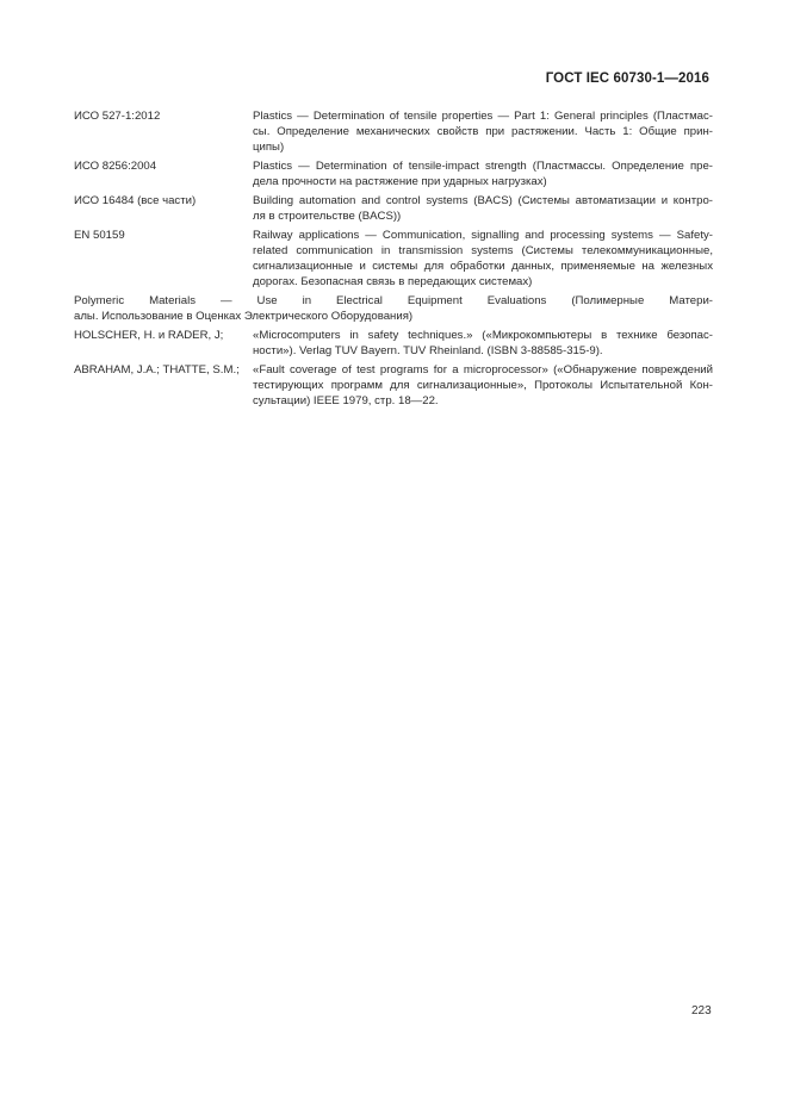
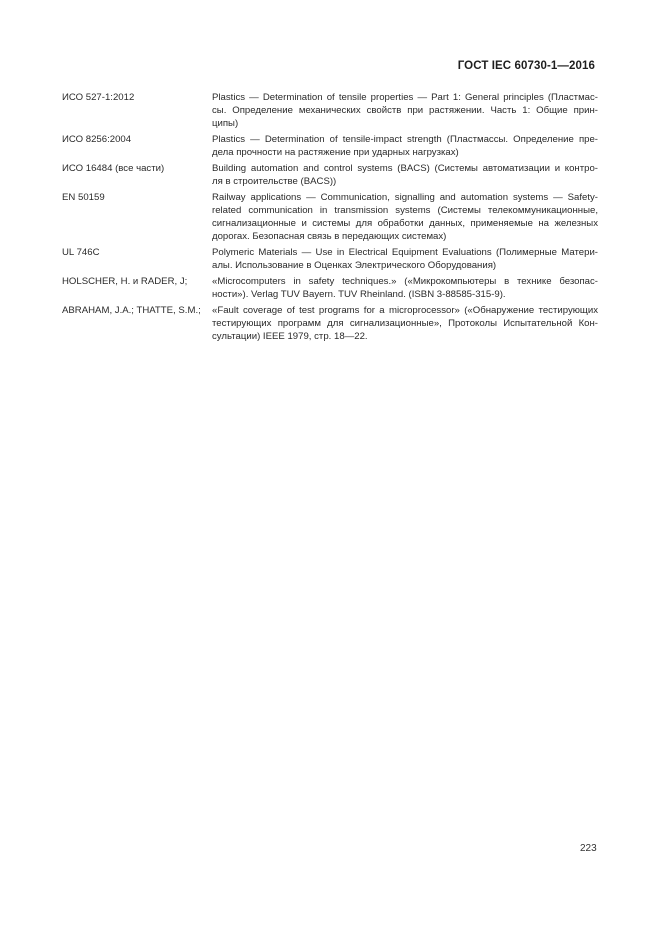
  ГОСТ IEC 60730-1—2016
  ИСО 527-1:2012
  Plastics — Determination of tensile properties — Part 1: General principles (Пластмас-
  сы. Определение механических свойств при растяжении. Часть 1: Общие прин-
  ципы)
  ИСО 8256:2004
  Plastics — Determination of tensile-impact strength (Пластмассы. Определение пре-
  дела прочности на растяжение при ударных нагрузках)
  ИСО 16484 (все части)
  Building automation and control systems (BACS) (Системы автоматизации и контро-
  ля в строительстве (BACS))
  EN 50159
- Railway applications — Communication, signalling and processing systems — Safety-
+ Railway applications — Communication, signalling and automation systems — Safety-
  related communication in transmission systems (Системы телекоммуникационные,
  сигнализационные и системы для обработки данных, применяемые на железных
  дорогах. Безопасная связь в передающих системах)
+ UL 746C
  Polymeric Materials — Use in Electrical Equipment Evaluations (Полимерные Матери-
  алы. Использование в Оценках Электрического Оборудования)
  HOLSCHER, H. и RADER, J;
  «Microcomputers in safety techniques.» («Микрокомпьютеры в технике безопас-
  ности»). Verlag TUV Bayern. TUV Rheinland. (ISBN 3-88585-315-9).
  ABRAHAM, J.A.; THATTE, S.M.;
- «Fault coverage of test programs for a microprocessor» («Обнаружение повреждений
+ «Fault coverage of test programs for a microprocessor» («Обнаружение тестирующих
  тестирующих программ для сигнализационные», Протоколы Испытательной Кон-
  сультации) IEEE 1979, стр. 18—22.
  223
